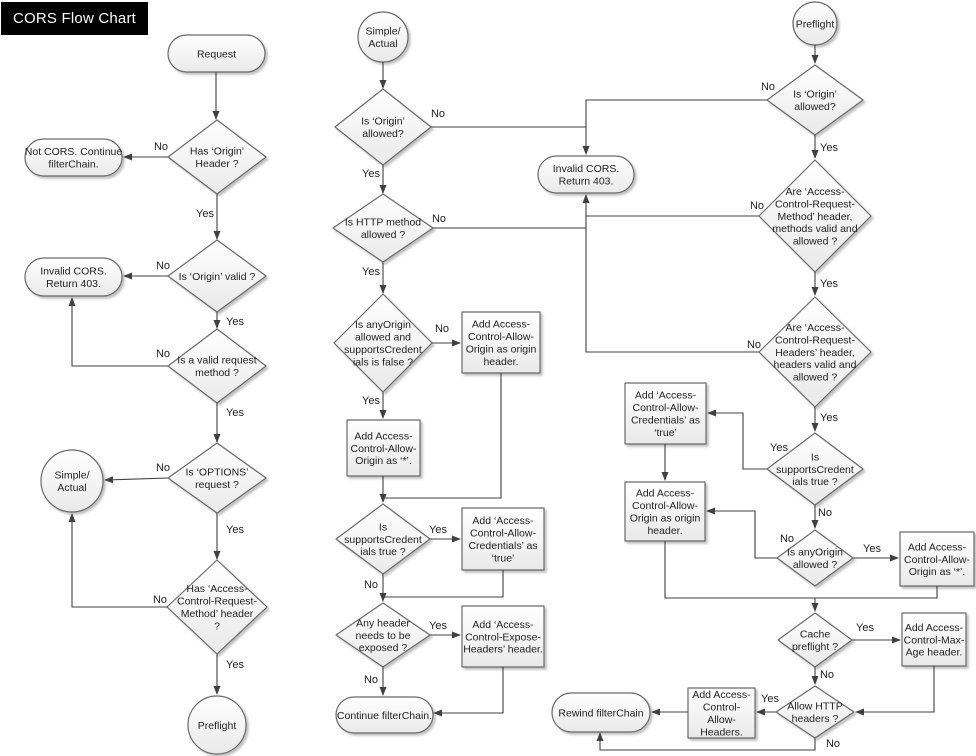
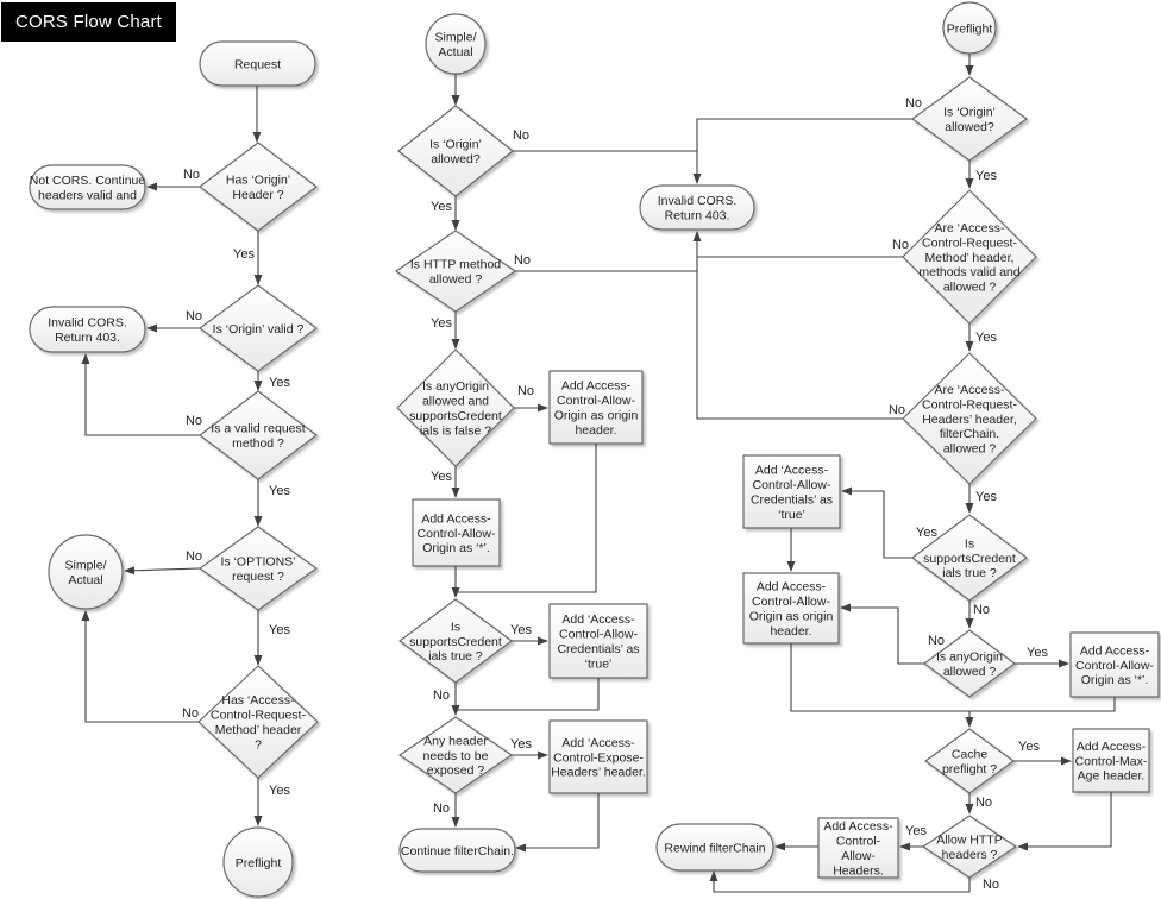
  Request
  Has ‘Origin’ Header ?
- Not CORS. Continue filterChain.
+ Not CORS. Continue headers valid and
  Is ‘Origin’ valid ?
  Invalid CORS. Return 403.
  Is a valid request method ?
  Simple/ Actual
  Is ‘OPTIONS’ request ?
  Has ‘Access- Control-Request- Method’ header ?
  Preflight
  Simple/ Actual
  Is ‘Origin’ allowed?
  Is HTTP method allowed ?
  Is anyOrigin allowed and supportsCredent ials is false ?
  Add Access- Control-Allow- Origin as origin header.
  Add Access- Control-Allow- Origin as ‘*’.
  Is supportsCredent ials true ?
  Add ‘Access- Control-Allow- Credentials’ as ‘true’
  Any header needs to be exposed ?
  Add ‘Access- Control-Expose- Headers’ header.
  Continue filterChain.
  Invalid CORS. Return 403.
  Preflight
  Is ‘Origin’ allowed?
  Are ‘Access- Control-Request- Method’ header, methods valid and allowed ?
- Are ‘Access- Control-Request- Headers’ header, headers valid and allowed ?
+ Are ‘Access- Control-Request- Headers’ header, filterChain. allowed ?
  Is supportsCredent ials true ?
  Add ‘Access- Control-Allow- Credentials’ as ‘true’
  Add Access- Control-Allow- Origin as origin header.
  Is anyOrigin allowed ?
  Add Access- Control-Allow- Origin as ‘*’.
  Cache preflight ?
  Add Access- Control-Max- Age header.
  Allow HTTP headers ?
  Add Access- Control- Allow- Headers.
  Rewind filterChain
  No
  Yes
  No
  Yes
  No
  Yes
  No
  Yes
  No
  Yes
  No
  Yes
  No
  Yes
  No
  Yes
  Yes
  No
  Yes
  No
  No
  No
  No
  Yes
  Yes
  Yes
  Yes
  No
  No
  Yes
  Yes
  No
  Yes
  No
  CORS Flow Chart
